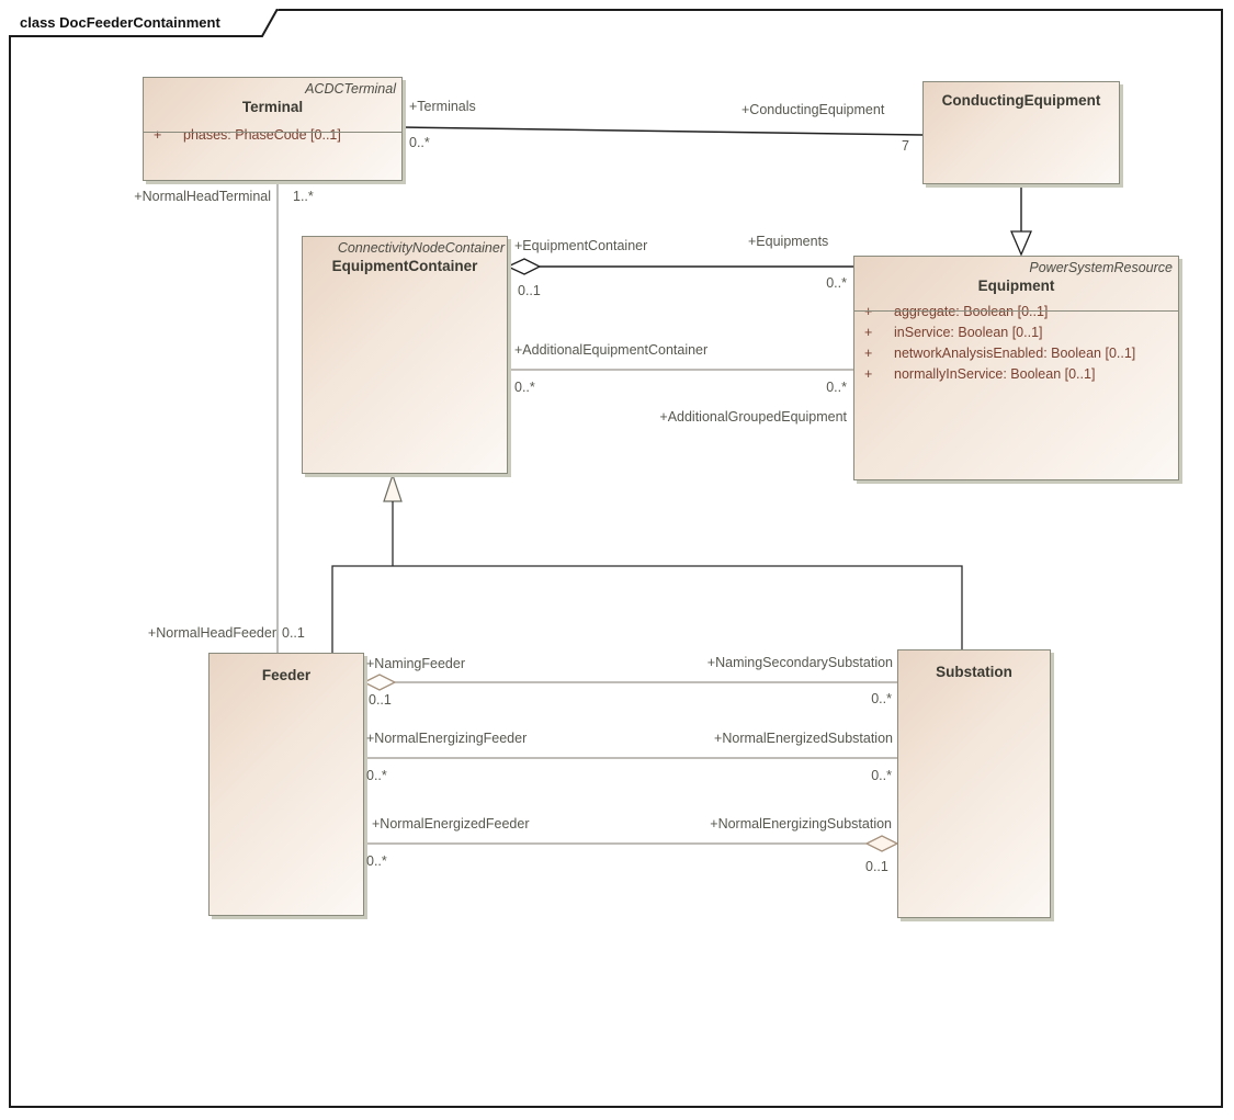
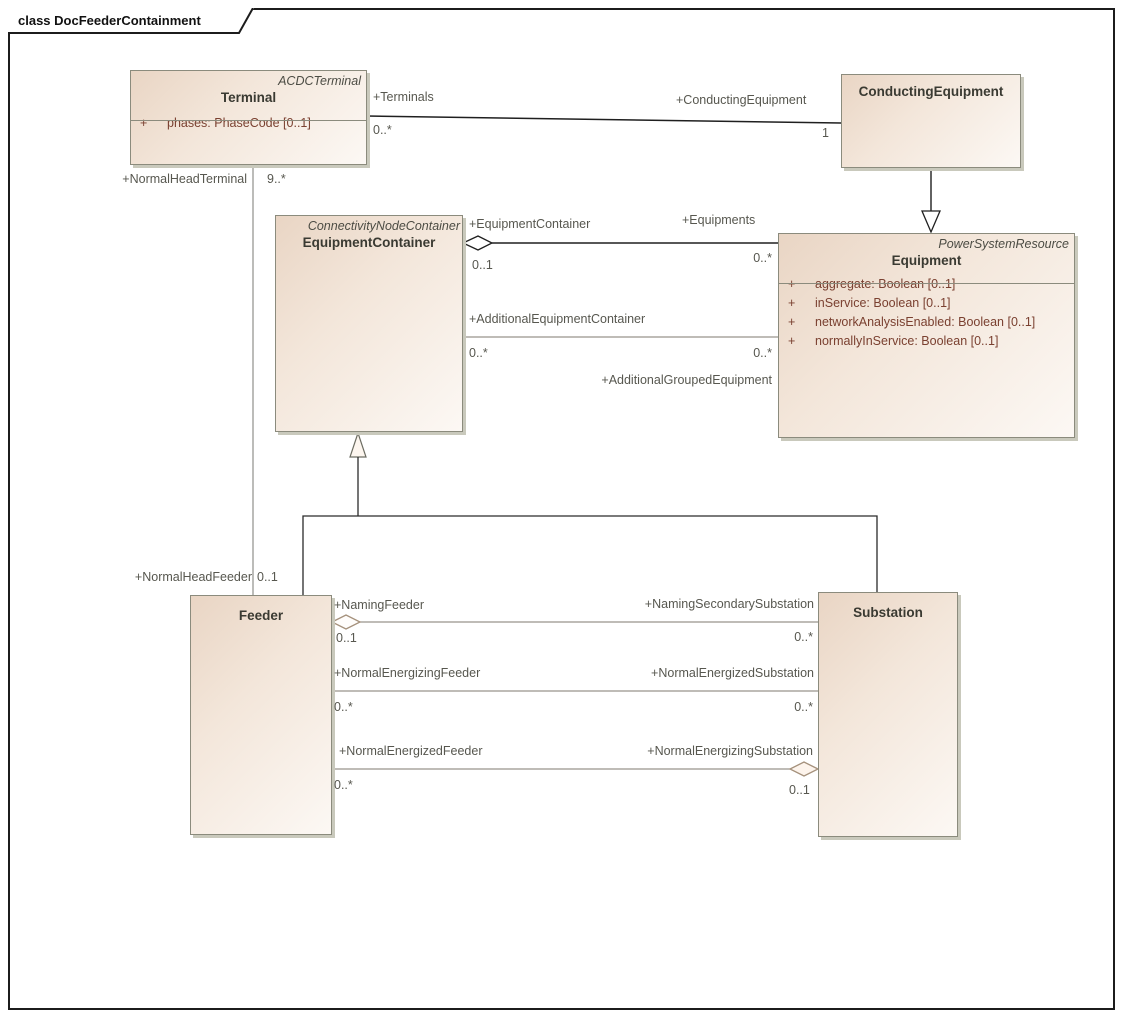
  class DocFeederContainment
  ACDCTerminal
  Terminal
  +
  phases: PhaseCode [0..1]
  ConductingEquipment
  ConnectivityNodeContainer
  EquipmentContainer
  PowerSystemResource
  Equipment
  +
  aggregate: Boolean [0..1]
  +
  inService: Boolean [0..1]
  +
  networkAnalysisEnabled: Boolean [0..1]
  +
  normallyInService: Boolean [0..1]
  Feeder
  Substation
  +Terminals
  0..*
  +ConductingEquipment
- 7
+ 1
  +NormalHeadTerminal
- 1..*
+ 9..*
  +NormalHeadFeeder
  0..1
  +EquipmentContainer
  0..1
  +Equipments
  0..*
  +AdditionalEquipmentContainer
  0..*
  0..*
  +AdditionalGroupedEquipment
  +NamingFeeder
  0..1
  +NamingSecondarySubstation
  0..*
  +NormalEnergizingFeeder
  0..*
  +NormalEnergizedSubstation
  0..*
  +NormalEnergizedFeeder
  0..*
  +NormalEnergizingSubstation
  0..1
